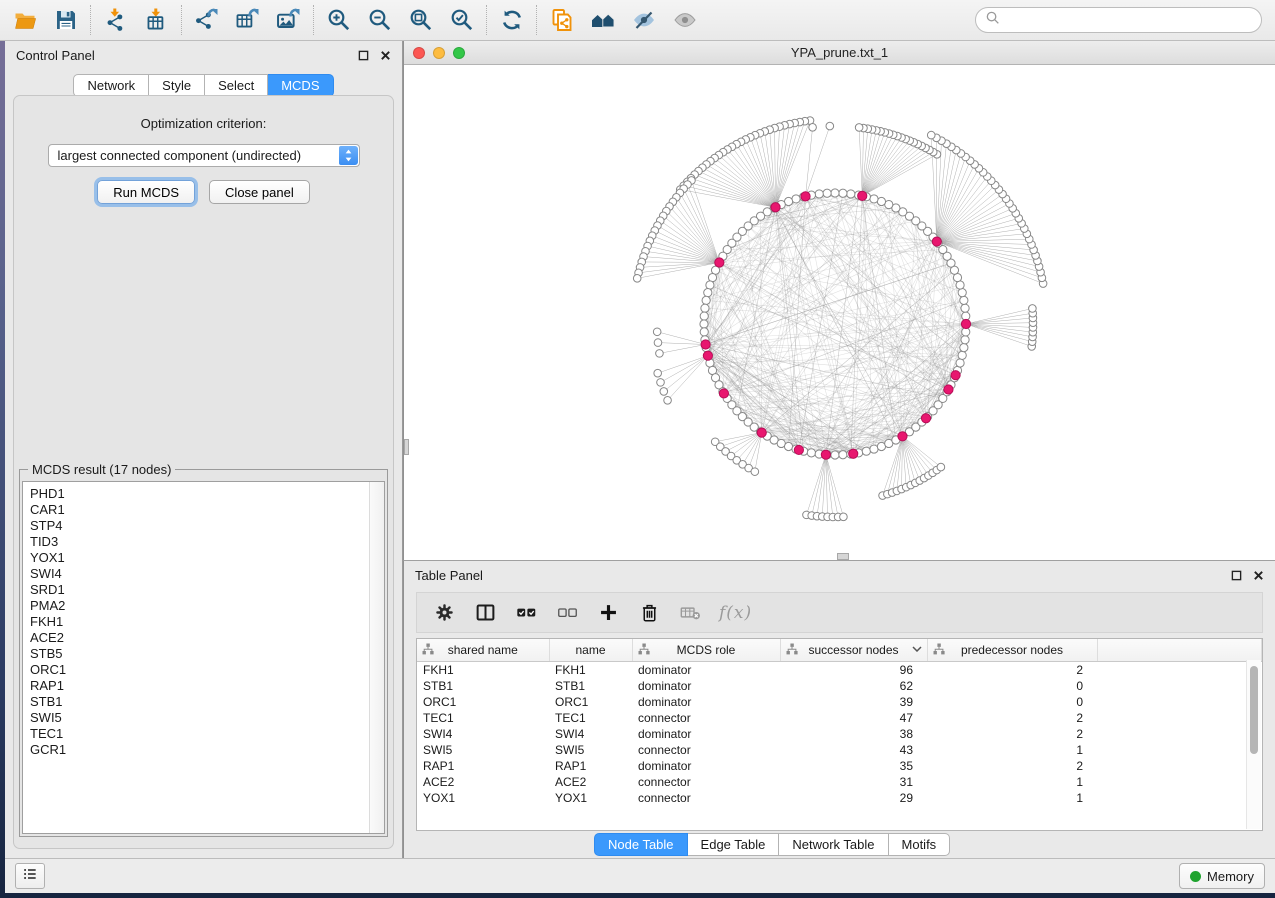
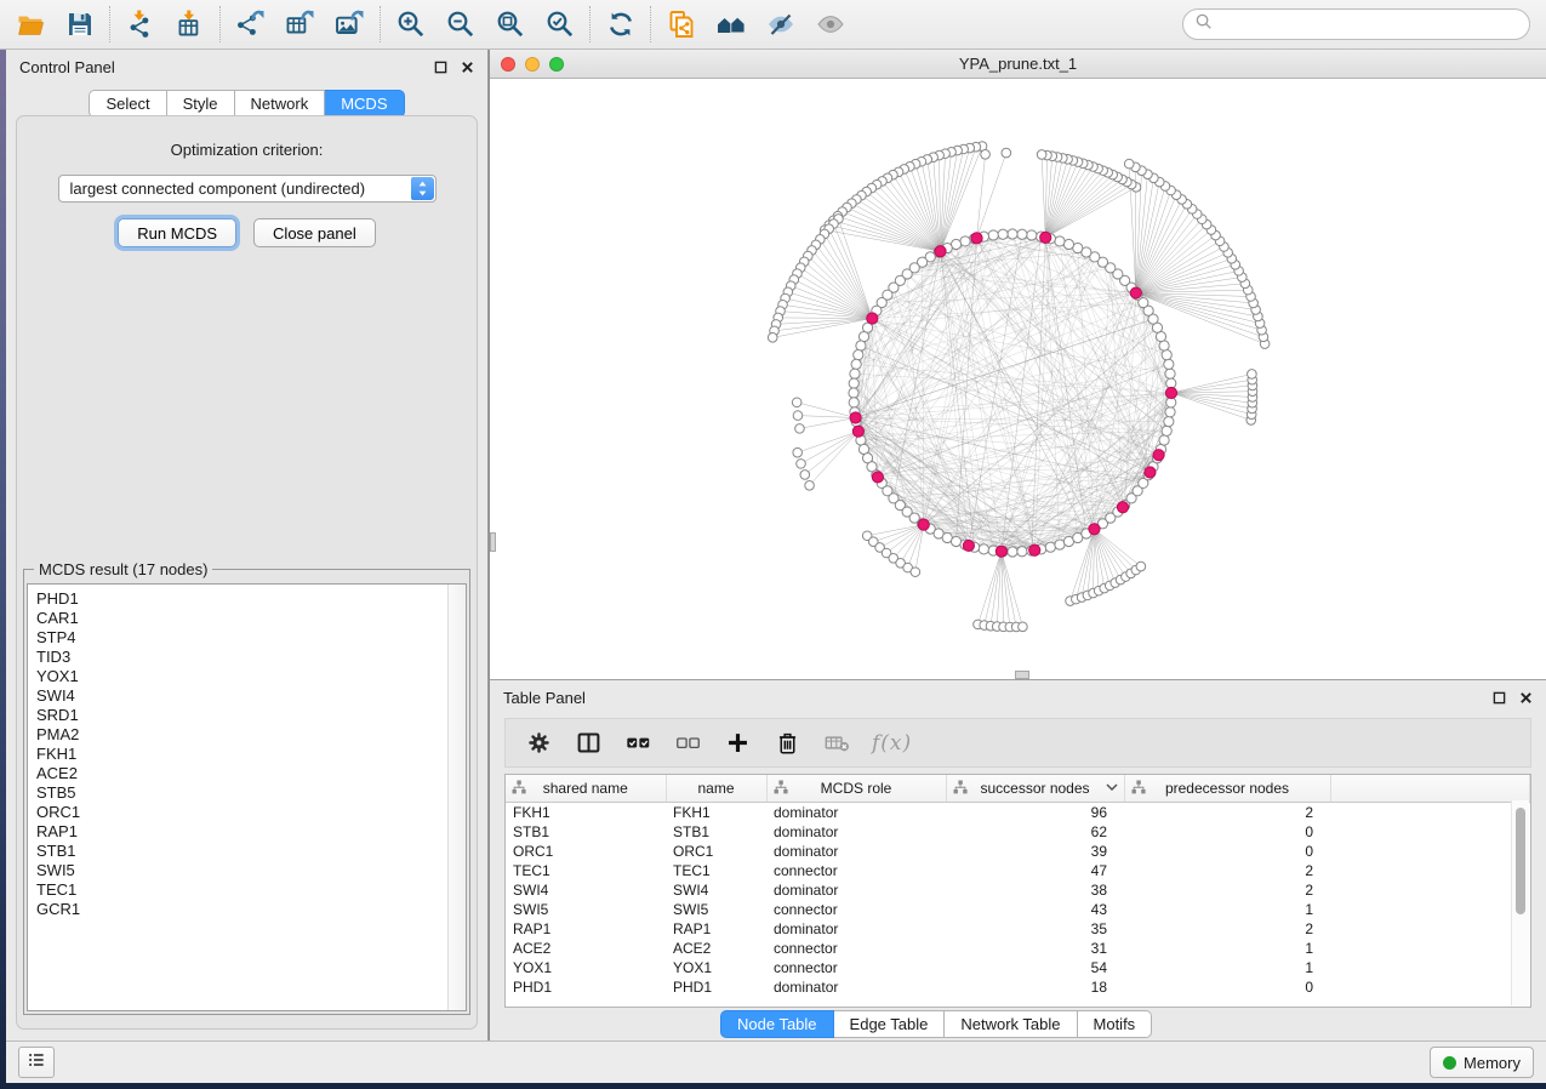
  Control Panel
- Network
+ Select
  Style
- Select
+ Network
  MCDS
  Optimization criterion:
  largest connected component (undirected)
  Run MCDS
  Close panel
  MCDS result (17 nodes)
  PHD1
  CAR1
  STP4
  TID3
  YOX1
  SWI4
  SRD1
  PMA2
  FKH1
  ACE2
  STB5
  ORC1
  RAP1
  STB1
  SWI5
  TEC1
  GCR1
  YPA_prune.txt_1
  Table Panel
  f(x)
  shared name	name	MCDS role	successor nodes	predecessor nodes
  FKH1	FKH1	dominator	96	2
  STB1	STB1	dominator	62	0
  ORC1	ORC1	dominator	39	0
  TEC1	TEC1	connector	47	2
  SWI4	SWI4	dominator	38	2
  SWI5	SWI5	connector	43	1
  RAP1	RAP1	dominator	35	2
  ACE2	ACE2	connector	31	1
- YOX1	YOX1	connector	29	1
+ YOX1	YOX1	connector	54	1
+ PHD1	PHD1	dominator	18	0
  Node Table
  Edge Table
  Network Table
  Motifs
  Memory
